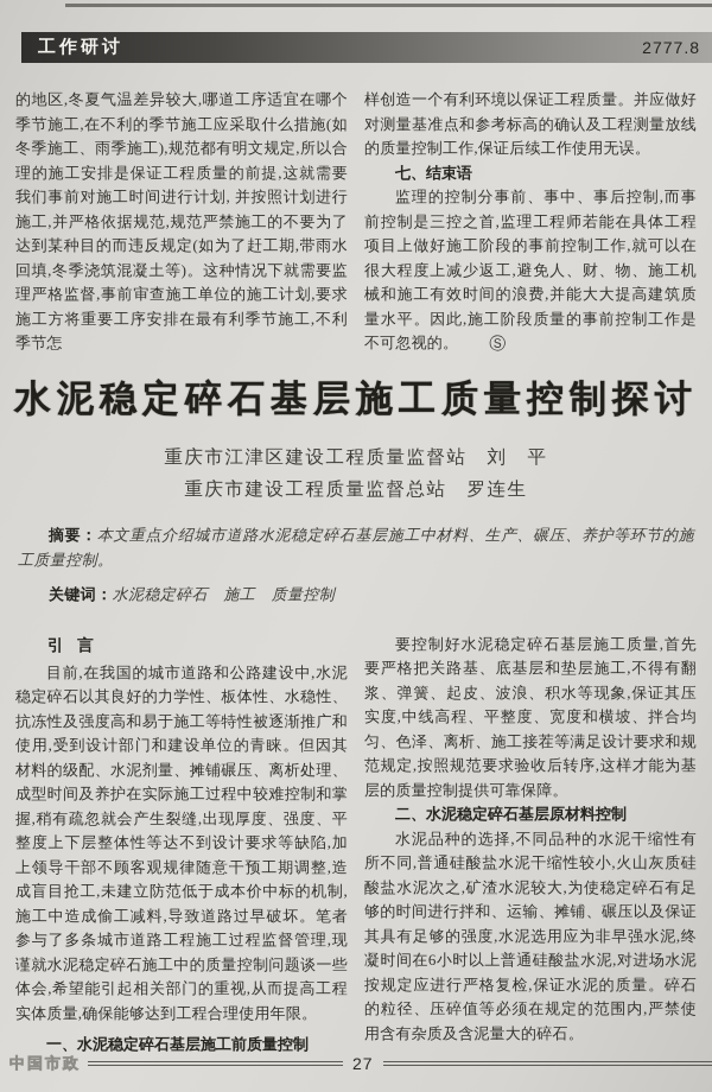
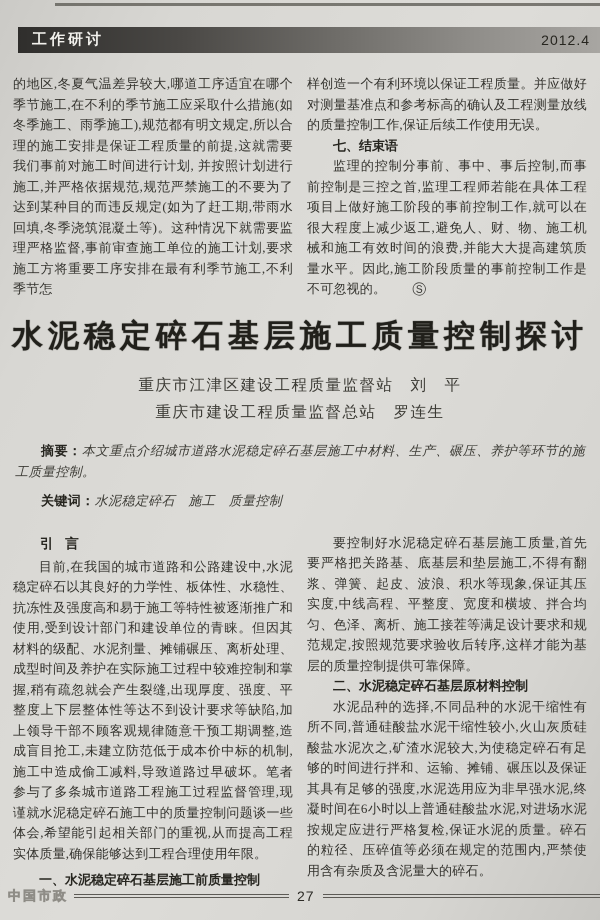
  工作研讨
- 2777.8
+ 2012.4
  的地区,冬夏气温差异较大,哪道工序适宜在哪个季节施工,在不利的季节施工应采取什么措施(如冬季施工、雨季施工),规范都有明文规定,所以合理的施工安排是保证工程质量的前提,这就需要我们事前对施工时间进行计划, 并按照计划进行施工,并严格依据规范,规范严禁施工的不要为了达到某种目的而违反规定(如为了赶工期,带雨水回填,冬季浇筑混凝土等)。这种情况下就需要监理严格监督,事前审查施工单位的施工计划,要求施工方将重要工序安排在最有利季节施工,不利季节怎
  样创造一个有利环境以保证工程质量。并应做好对测量基准点和参考标高的确认及工程测量放线的质量控制工作,保证后续工作使用无误。
  七、结束语
  监理的控制分事前、事中、事后控制,而事前控制是三控之首,监理工程师若能在具体工程项目上做好施工阶段的事前控制工作,就可以在很大程度上减少返工,避免人、财、物、施工机械和施工有效时间的浪费,并能大大提高建筑质量水平。因此,施工阶段质量的事前控制工作是不可忽视的。 Ⓢ
  水泥稳定碎石基层施工质量控制探讨
  重庆市江津区建设工程质量监督站 刘 平
  重庆市建设工程质量监督总站 罗连生
  摘要：本文重点介绍城市道路水泥稳定碎石基层施工中材料、生产、碾压、养护等环节的施工质量控制。
  关键词：水泥稳定碎石 施工 质量控制
  引 言
  目前,在我国的城市道路和公路建设中,水泥稳定碎石以其良好的力学性、板体性、水稳性、抗冻性及强度高和易于施工等特性被逐渐推广和使用,受到设计部门和建设单位的青睐。但因其材料的级配、水泥剂量、摊铺碾压、离析处理、成型时间及养护在实际施工过程中较难控制和掌握,稍有疏忽就会产生裂缝,出现厚度、强度、平整度上下层整体性等达不到设计要求等缺陷,加上领导干部不顾客观规律随意干预工期调整,造成盲目抢工,未建立防范低于成本价中标的机制, 施工中造成偷工减料,导致道路过早破坏。笔者参与了多条城市道路工程施工过程监督管理,现谨就水泥稳定碎石施工中的质量控制问题谈一些体会,希望能引起相关部门的重视,从而提高工程实体质量,确保能够达到工程合理使用年限。
  一、水泥稳定碎石基层施工前质量控制
  要控制好水泥稳定碎石基层施工质量,首先要严格把关路基、底基层和垫层施工,不得有翻浆、弹簧、起皮、波浪、积水等现象,保证其压实度,中线高程、平整度、宽度和横坡、拌合均匀、色泽、离析、施工接茬等满足设计要求和规范规定,按照规范要求验收后转序,这样才能为基层的质量控制提供可靠保障。
  二、水泥稳定碎石基层原材料控制
  水泥品种的选择,不同品种的水泥干缩性有所不同,普通硅酸盐水泥干缩性较小,火山灰质硅酸盐水泥次之,矿渣水泥较大,为使稳定碎石有足够的时间进行拌和、运输、摊铺、碾压以及保证其具有足够的强度,水泥选用应为非早强水泥,终凝时间在6小时以上普通硅酸盐水泥,对进场水泥按规定应进行严格复检,保证水泥的质量。碎石的粒径、压碎值等必须在规定的范围内,严禁使用含有杂质及含泥量大的碎石。
  中国市政
  27
